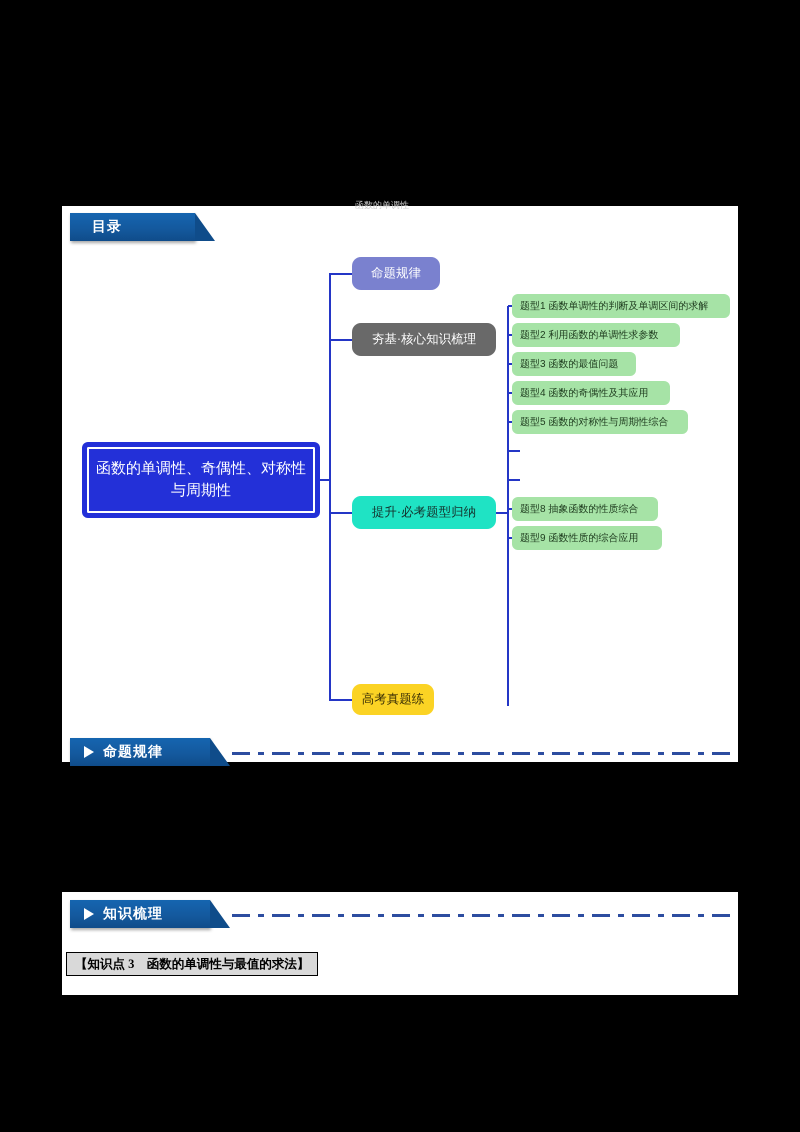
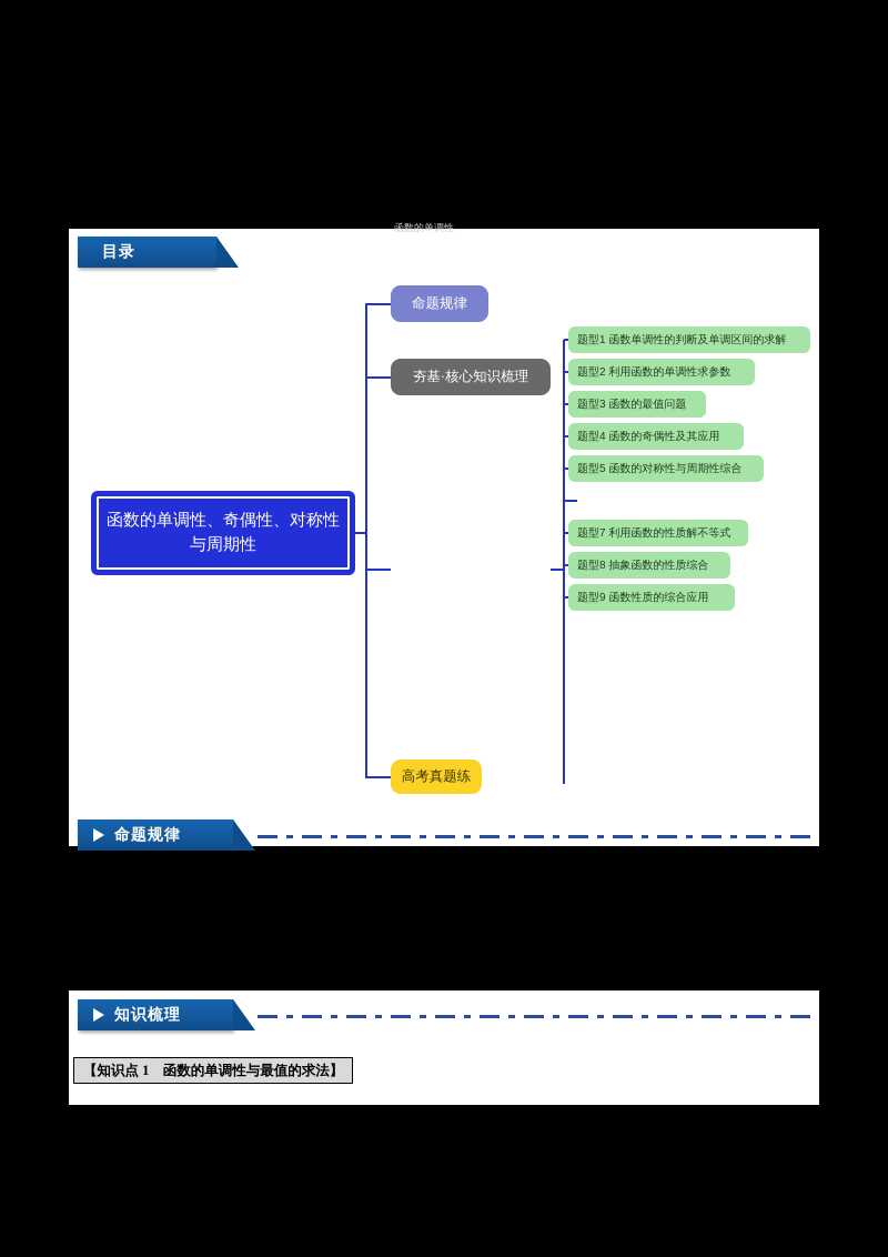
  函数的单调性
  目录
  函数的单调性、奇偶性、对称性与周期性
  命题规律
  夯基·核心知识梳理
- 提升·必考题型归纳
  高考真题练
  题型1 函数单调性的判断及单调区间的求解
  题型2 利用函数的单调性求参数
  题型3 函数的最值问题
  题型4 函数的奇偶性及其应用
  题型5 函数的对称性与周期性综合
+ 题型7 利用函数的性质解不等式
  题型8 抽象函数的性质综合
  题型9 函数性质的综合应用
  命题规律
  知识梳理
- 【知识点 3 函数的单调性与最值的求法】
+ 【知识点 1 函数的单调性与最值的求法】
